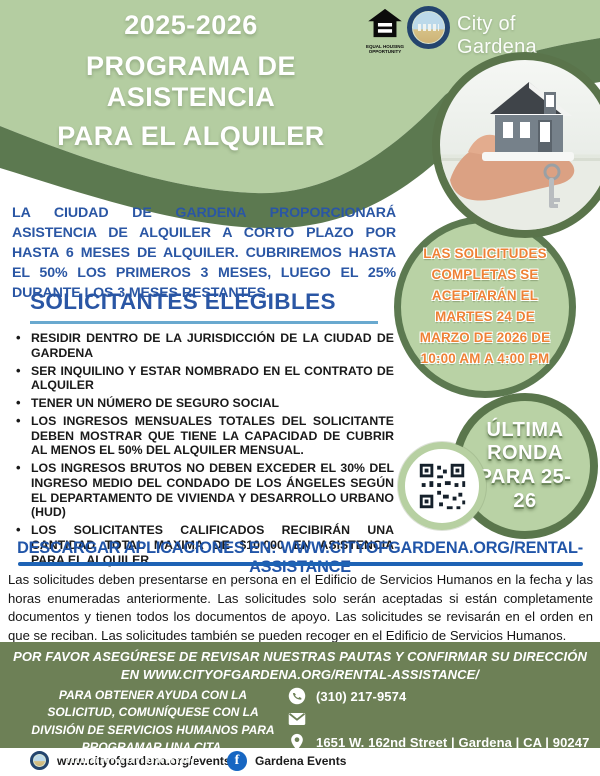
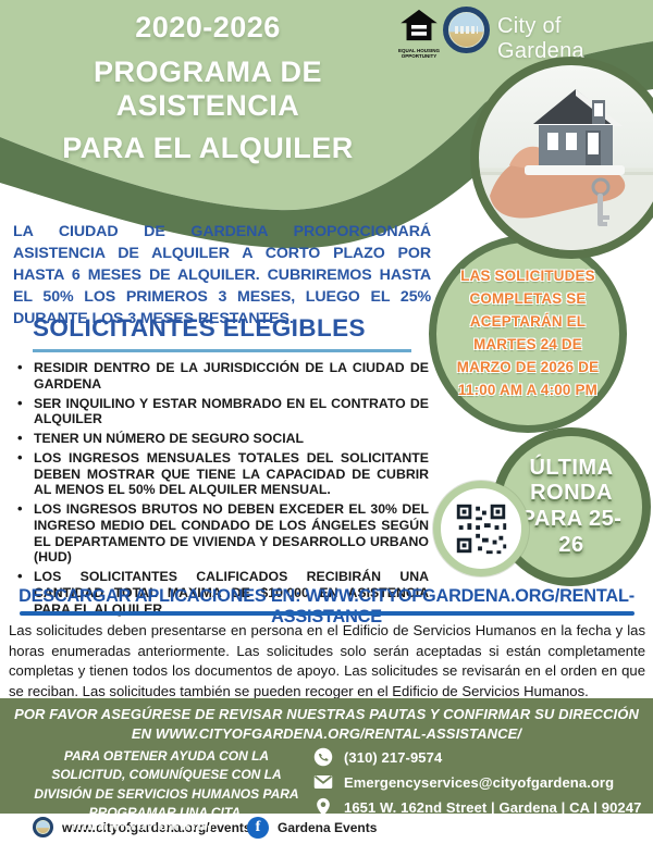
- 2025-2026
+ 2020-2026
  PROGRAMA DE ASISTENCIA
  PARA EL ALQUILER
  City of Gardena
  LA CIUDAD DE GARDENA PROPORCIONARÁ ASISTENCIA DE ALQUILER A CORTO PLAZO POR HASTA 6 MESES DE ALQUILER. CUBRIREMOS HASTA EL 50% LOS PRIMEROS 3 MESES, LUEGO EL 25% DURANTE LOS 3 MESES RESTANTES.
  SOLICITANTES ELEGIBLES
  •
  RESIDIR DENTRO DE LA JURISDICCIÓN DE LA CIUDAD DE GARDENA
  •
  SER INQUILINO Y ESTAR NOMBRADO EN EL CONTRATO DE ALQUILER
  •
  TENER UN NÚMERO DE SEGURO SOCIAL
  •
  LOS INGRESOS MENSUALES TOTALES DEL SOLICITANTE DEBEN MOSTRAR QUE TIENE LA CAPACIDAD DE CUBRIR AL MENOS EL 50% DEL ALQUILER MENSUAL.
  •
  LOS INGRESOS BRUTOS NO DEBEN EXCEDER EL 30% DEL INGRESO MEDIO DEL CONDADO DE LOS ÁNGELES SEGÚN EL DEPARTAMENTO DE VIVIENDA Y DESARROLLO URBANO (HUD)
  •
  LOS SOLICITANTES CALIFICADOS RECIBIRÁN UNA CANTIDAD TOTAL MAXIMA DE $10,000 EN ASISTENCIA PARA EL ALQUILER.
- LAS SOLICITUDES COMPLETAS SE ACEPTARÁN EL MARTES 24 DE MARZO DE 2026 DE 10:00 AM A 4:00 PM
+ LAS SOLICITUDES COMPLETAS SE ACEPTARÁN EL MARTES 24 DE MARZO DE 2026 DE 11:00 AM A 4:00 PM
  ÚLTIMA RONDA ARA 25-26
  DESCARGAR APLICACIONES EN: WWW.CITYOFGARDENA.ORG/RENTAL-ASSISTANCE
- Las solicitudes deben presentarse en persona en el Edificio de Servicios Humanos en la fecha y las horas enumeradas anteriormente. Las solicitudes solo serán aceptadas si están completamente documentos y tienen todos los documentos de apoyo. Las solicitudes se revisarán en el orden en que se reciban. Las solicitudes también se pueden recoger en el Edificio de Servicios Humanos.
+ Las solicitudes deben presentarse en persona en el Edificio de Servicios Humanos en la fecha y las horas enumeradas anteriormente. Las solicitudes solo serán aceptadas si están completamente completas y tienen todos los documentos de apoyo. Las solicitudes se revisarán en el orden en que se reciban. Las solicitudes también se pueden recoger en el Edificio de Servicios Humanos.
  POR FAVOR ASEGÚRESE DE REVISAR NUESTRAS PAUTAS Y CONFIRMAR SU DIRECCIÓN EN WWW.CITYOFGARDENA.ORG/RENTAL-ASSISTANCE/
  PARA OBTENER AYUDA CON LA SOLICITUD, COMUNÍQUESE CON LA DIVISIÓN DE SERVICIOS HUMANOS PARA
  (310) 217-9574
+ Emergencyservices@cityofgardena.org
  1651 W. 162nd Street | Gardena | CA | 90247
  f
  Gardena Events
